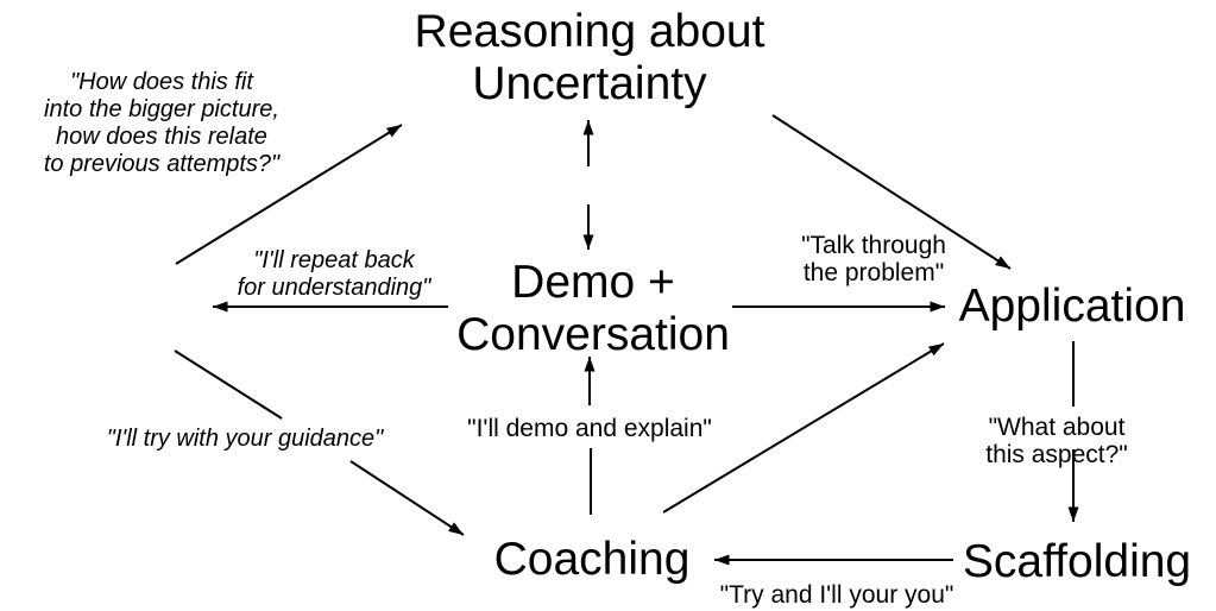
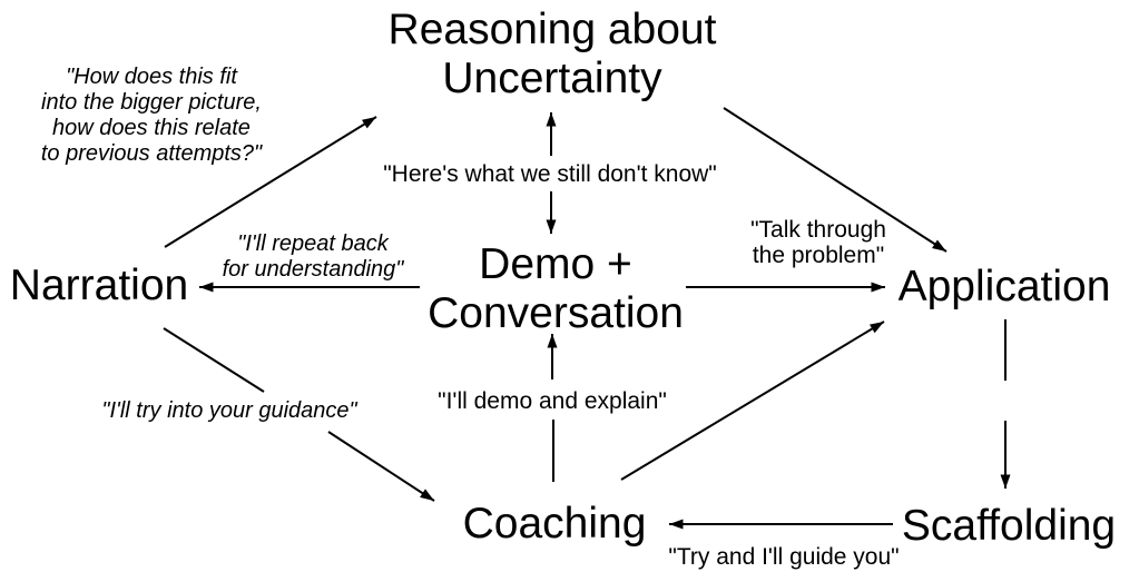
  Reasoning about
  Uncertainty
  Demo +
  Conversation
+ Narration
  Application
  Coaching
  Scaffolding
  "How does this fit
  into the bigger picture,
  how does this relate
  to previous attempts?"
+ "Here's what we still don't know"
  "I'll repeat back
  for understanding"
  "Talk through
  the problem"
- "I'll try with your guidance"
+ "I'll try into your guidance"
  "I'll demo and explain"
- "What about this aspect?"
- "Try and I'll your you"
+ "Try and I'll guide you"
